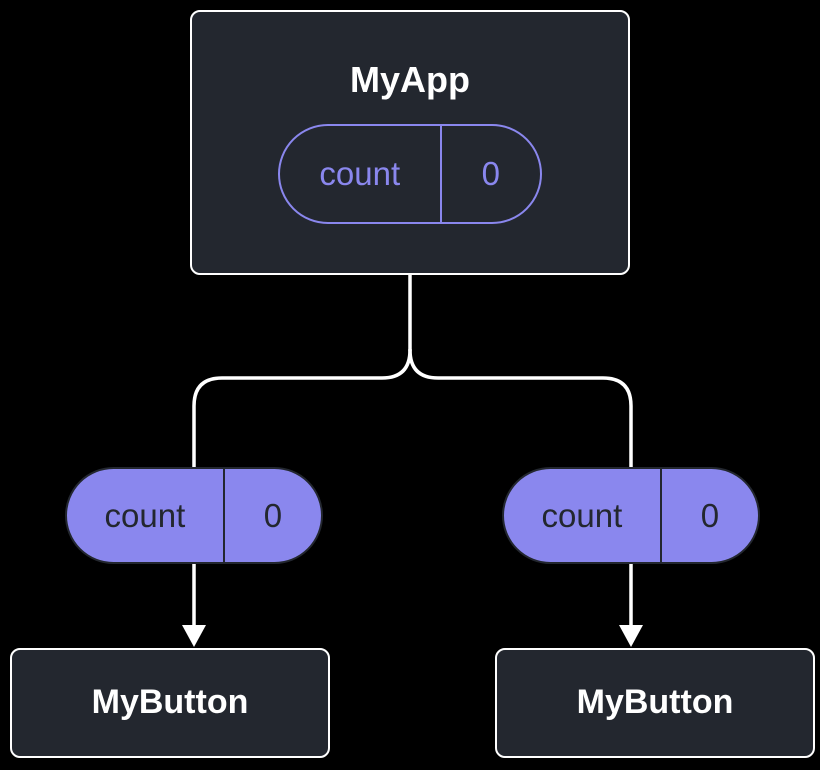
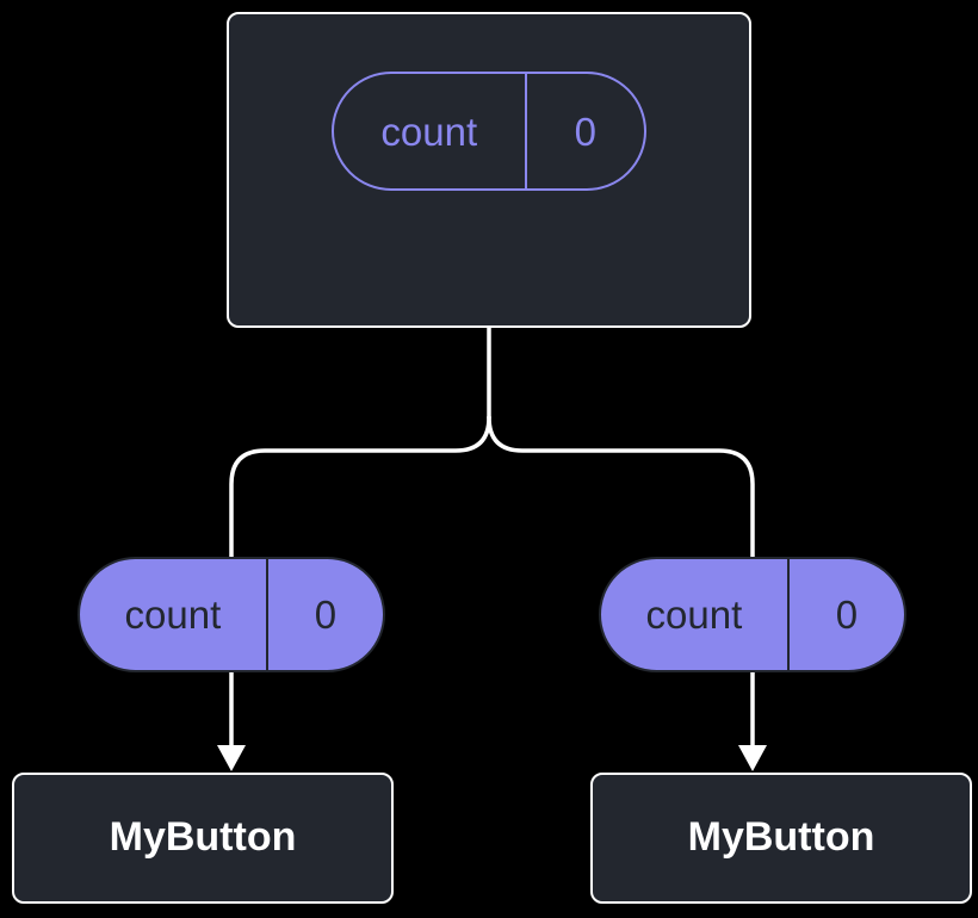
- MyApp
  count
  0
  count
  0
  count
  0
  MyButton
  MyButton
